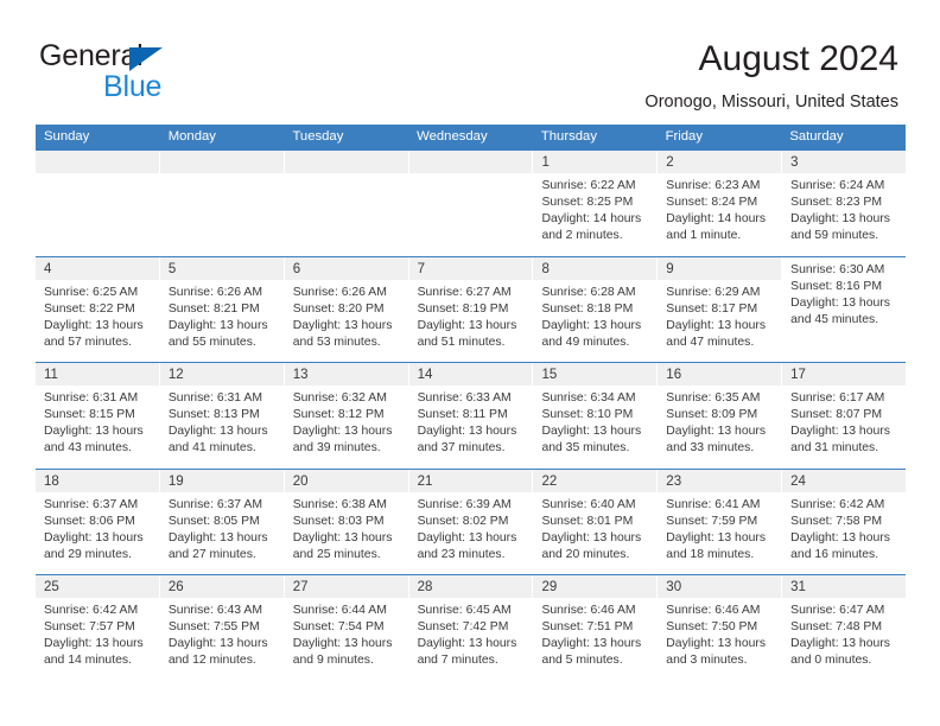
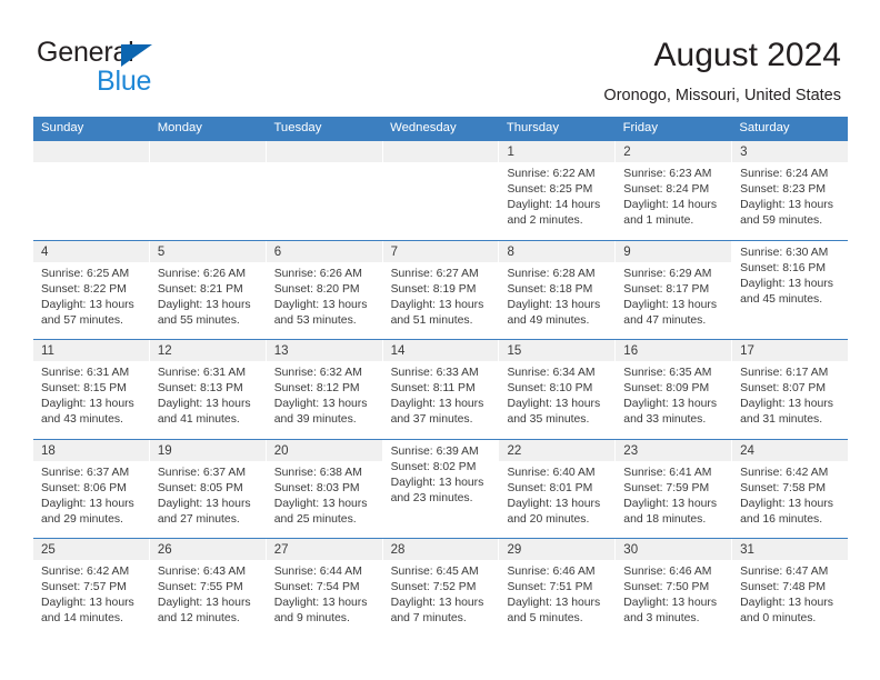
  General
  Blue
  August 2024
  Oronogo, Missouri, United States
  Sunday
  Monday
  Tuesday
  Wednesday
  Thursday
  Friday
  Saturday
  1
  Sunrise: 6:22 AM
  Sunset: 8:25 PM
  Daylight: 14 hours
  and 2 minutes.
  2
  Sunrise: 6:23 AM
  Sunset: 8:24 PM
  Daylight: 14 hours
  and 1 minute.
  3
  Sunrise: 6:24 AM
  Sunset: 8:23 PM
  Daylight: 13 hours
  and 59 minutes.
  4
  Sunrise: 6:25 AM
  Sunset: 8:22 PM
  Daylight: 13 hours
  and 57 minutes.
  5
  Sunrise: 6:26 AM
  Sunset: 8:21 PM
  Daylight: 13 hours
  and 55 minutes.
  6
  Sunrise: 6:26 AM
  Sunset: 8:20 PM
  Daylight: 13 hours
  and 53 minutes.
  7
  Sunrise: 6:27 AM
  Sunset: 8:19 PM
  Daylight: 13 hours
  and 51 minutes.
  8
  Sunrise: 6:28 AM
  Sunset: 8:18 PM
  Daylight: 13 hours
  and 49 minutes.
  9
  Sunrise: 6:29 AM
  Sunset: 8:17 PM
  Daylight: 13 hours
  and 47 minutes.
  Sunrise: 6:30 AM
  Sunset: 8:16 PM
  Daylight: 13 hours
  and 45 minutes.
  11
  Sunrise: 6:31 AM
  Sunset: 8:15 PM
  Daylight: 13 hours
  and 43 minutes.
  12
  Sunrise: 6:31 AM
  Sunset: 8:13 PM
  Daylight: 13 hours
  and 41 minutes.
  13
  Sunrise: 6:32 AM
  Sunset: 8:12 PM
  Daylight: 13 hours
  and 39 minutes.
  14
  Sunrise: 6:33 AM
  Sunset: 8:11 PM
  Daylight: 13 hours
  and 37 minutes.
  15
  Sunrise: 6:34 AM
  Sunset: 8:10 PM
  Daylight: 13 hours
  and 35 minutes.
  16
  Sunrise: 6:35 AM
  Sunset: 8:09 PM
  Daylight: 13 hours
  and 33 minutes.
  17
  Sunrise: 6:17 AM
  Sunset: 8:07 PM
  Daylight: 13 hours
  and 31 minutes.
  18
  Sunrise: 6:37 AM
  Sunset: 8:06 PM
  Daylight: 13 hours
  and 29 minutes.
  19
  Sunrise: 6:37 AM
  Sunset: 8:05 PM
  Daylight: 13 hours
  and 27 minutes.
  20
  Sunrise: 6:38 AM
  Sunset: 8:03 PM
  Daylight: 13 hours
  and 25 minutes.
- 21
  Sunrise: 6:39 AM
  Sunset: 8:02 PM
  Daylight: 13 hours
  and 23 minutes.
  22
  Sunrise: 6:40 AM
  Sunset: 8:01 PM
  Daylight: 13 hours
  and 20 minutes.
  23
  Sunrise: 6:41 AM
  Sunset: 7:59 PM
  Daylight: 13 hours
  and 18 minutes.
  24
  Sunrise: 6:42 AM
  Sunset: 7:58 PM
  Daylight: 13 hours
  and 16 minutes.
  25
  Sunrise: 6:42 AM
  Sunset: 7:57 PM
  Daylight: 13 hours
  and 14 minutes.
  26
  Sunrise: 6:43 AM
  Sunset: 7:55 PM
  Daylight: 13 hours
  and 12 minutes.
  27
  Sunrise: 6:44 AM
  Sunset: 7:54 PM
  Daylight: 13 hours
  and 9 minutes.
  28
  Sunrise: 6:45 AM
- Sunset: 7:42 PM
+ Sunset: 7:52 PM
  Daylight: 13 hours
  and 7 minutes.
  29
  Sunrise: 6:46 AM
  Sunset: 7:51 PM
  Daylight: 13 hours
  and 5 minutes.
  30
  Sunrise: 6:46 AM
  Sunset: 7:50 PM
  Daylight: 13 hours
  and 3 minutes.
  31
  Sunrise: 6:47 AM
  Sunset: 7:48 PM
  Daylight: 13 hours
  and 0 minutes.
